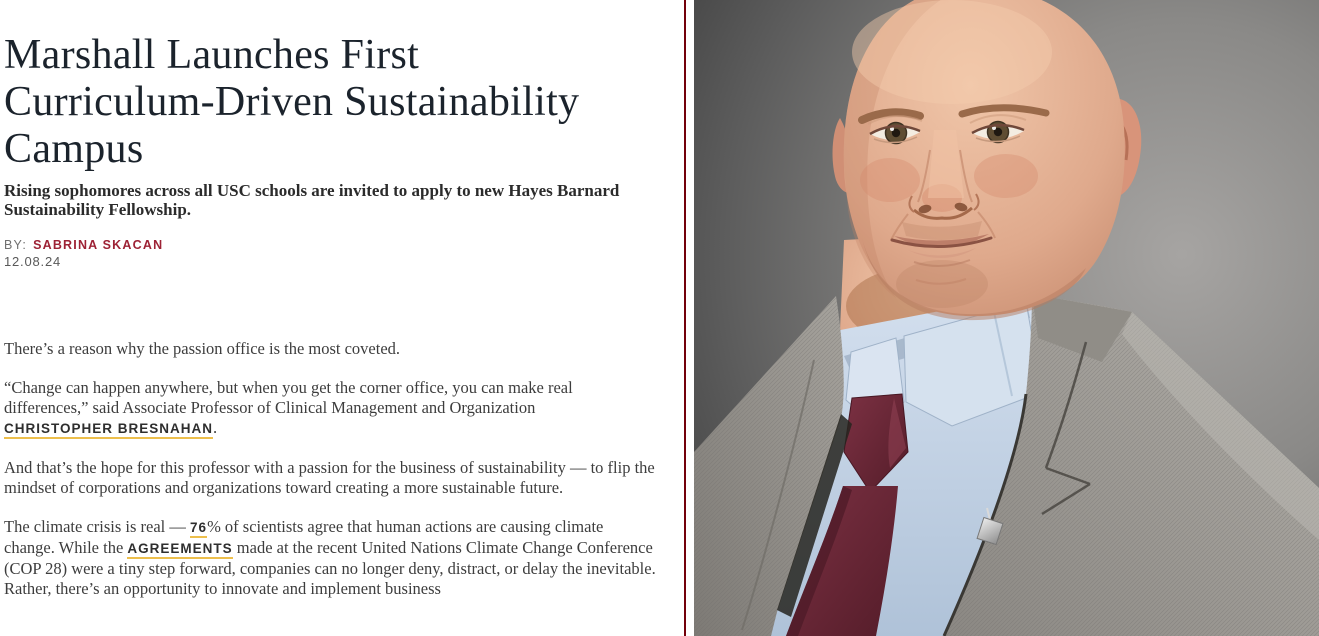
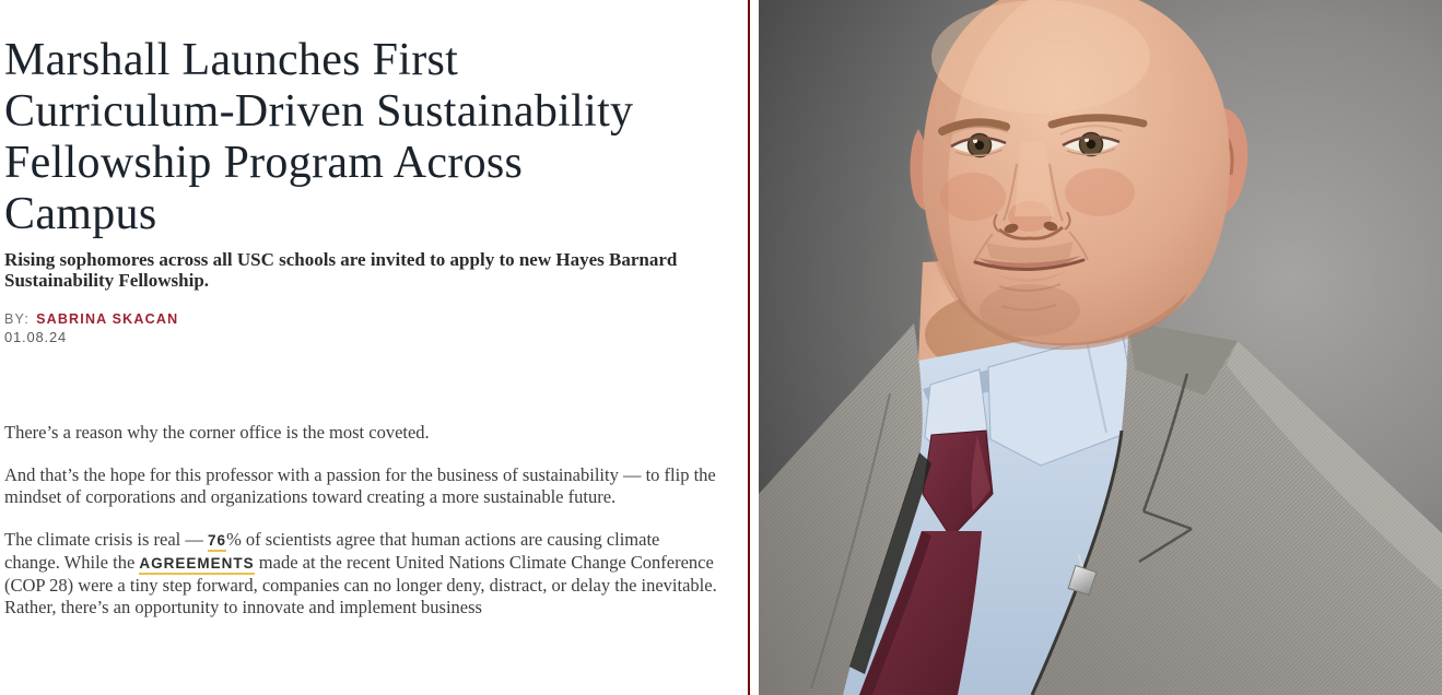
  Marshall Launches First
  Curriculum-Driven Sustainability
+ Fellowship Program Across
  Campus
  Rising sophomores across all USC schools are invited to apply to new Hayes Barnard Sustainability Fellowship.
  BY: SABRINA SKACAN
- 12.08.24
+ 01.08.24
- There’s a reason why the passion office is the most coveted.
+ There’s a reason why the corner office is the most coveted.
- “Change can happen anywhere, but when you get the corner office, you can make real differences,” said Associate Professor of Clinical Management and Organization CHRISTOPHER BRESNAHAN.
  And that’s the hope for this professor with a passion for the business of sustainability — to flip the mindset of corporations and organizations toward creating a more sustainable future.
  The climate crisis is real — 76% of scientists agree that human actions are causing climate change. While the AGREEMENTS made at the recent United Nations Climate Change Conference (COP 28) were a tiny step forward, companies can no longer deny, distract, or delay the inevitable. Rather, there’s an opportunity to innovate and implement business
